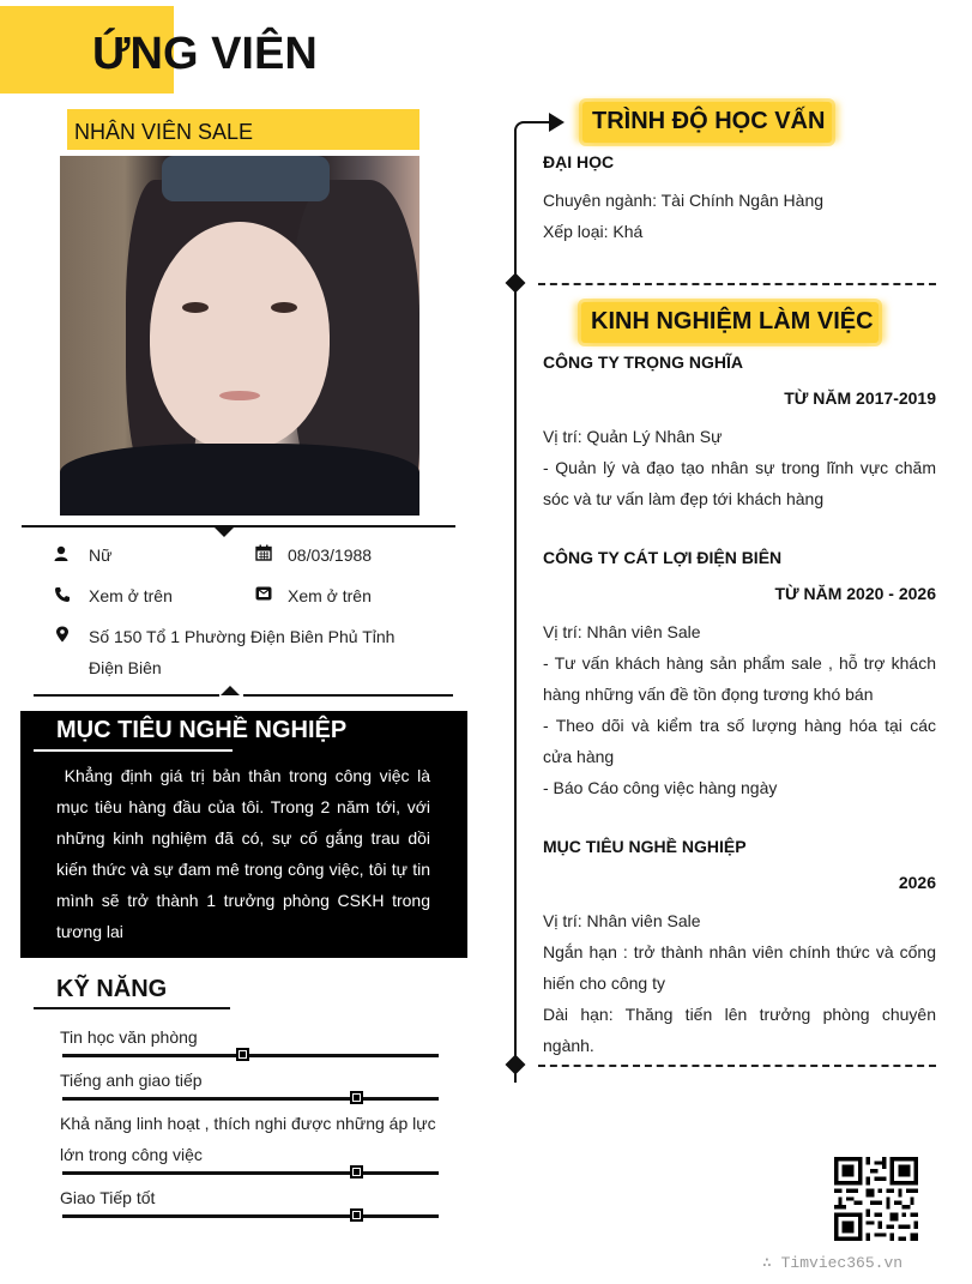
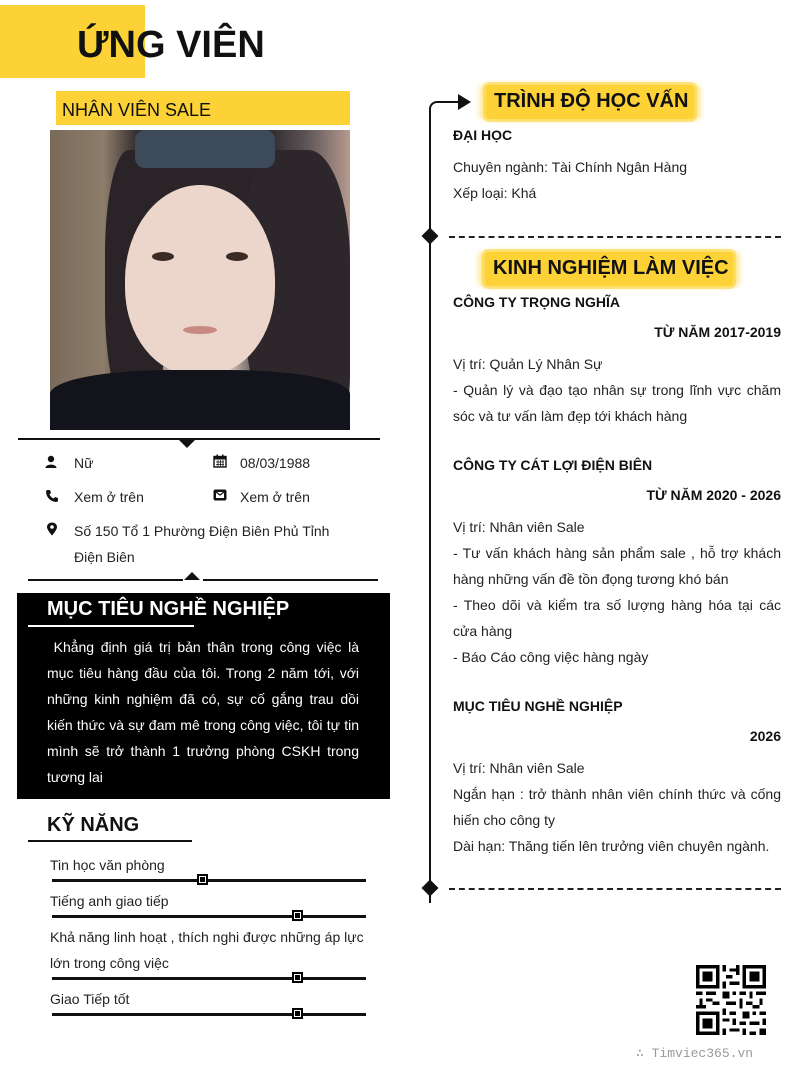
  ỨNG VIÊN
  NHÂN VIÊN SALE
  Nữ
  08/03/1988
  Xem ở trên
  Xem ở trên
  Số 150 Tổ 1 Phường Điện Biên Phủ Tỉnh
  Điện Biên
  MỤC TIÊU NGHỀ NGHIỆP
  Khẳng định giá trị bản thân trong công việc là mục tiêu hàng đầu của tôi. Trong 2 năm tới, với những kinh nghiệm đã có, sự cố gắng trau dồi kiến thức và sự đam mê trong công việc, tôi tự tin mình sẽ trở thành 1 trưởng phòng CSKH trong tương lai
  KỸ NĂNG
  Tin học văn phòng
  Tiếng anh giao tiếp
  Khả năng linh hoạt , thích nghi được những áp lực lớn trong công việc
  Giao Tiếp tốt
  TRÌNH ĐỘ HỌC VẤN
  ĐẠI HỌC
  Chuyên ngành: Tài Chính Ngân Hàng
  Xếp loại: Khá
  KINH NGHIỆM LÀM VIỆC
  CÔNG TY TRỌNG NGHĨA
  TỪ NĂM 2017-2019
  Vị trí: Quản Lý Nhân Sự
  - Quản lý và đạo tạo nhân sự trong lĩnh vực chăm sóc và tư vấn làm đẹp tới khách hàng
  CÔNG TY CÁT LỢI ĐIỆN BIÊN
  TỪ NĂM 2020 - 2026
  Vị trí: Nhân viên Sale
  - Tư vấn khách hàng sản phẩm sale , hỗ trợ khách hàng những vấn đề tồn đọng tương khó bán
  - Theo dõi và kiểm tra số lượng hàng hóa tại các cửa hàng
  - Báo Cáo công việc hàng ngày
  MỤC TIÊU NGHỀ NGHIỆP
  2026
  Vị trí: Nhân viên Sale
  Ngắn hạn : trở thành nhân viên chính thức và cống hiến cho công ty
- Dài hạn: Thăng tiến lên trưởng phòng chuyên ngành.
+ Dài hạn: Thăng tiến lên trưởng viên chuyên ngành.
  ∴ Timviec365.vn
